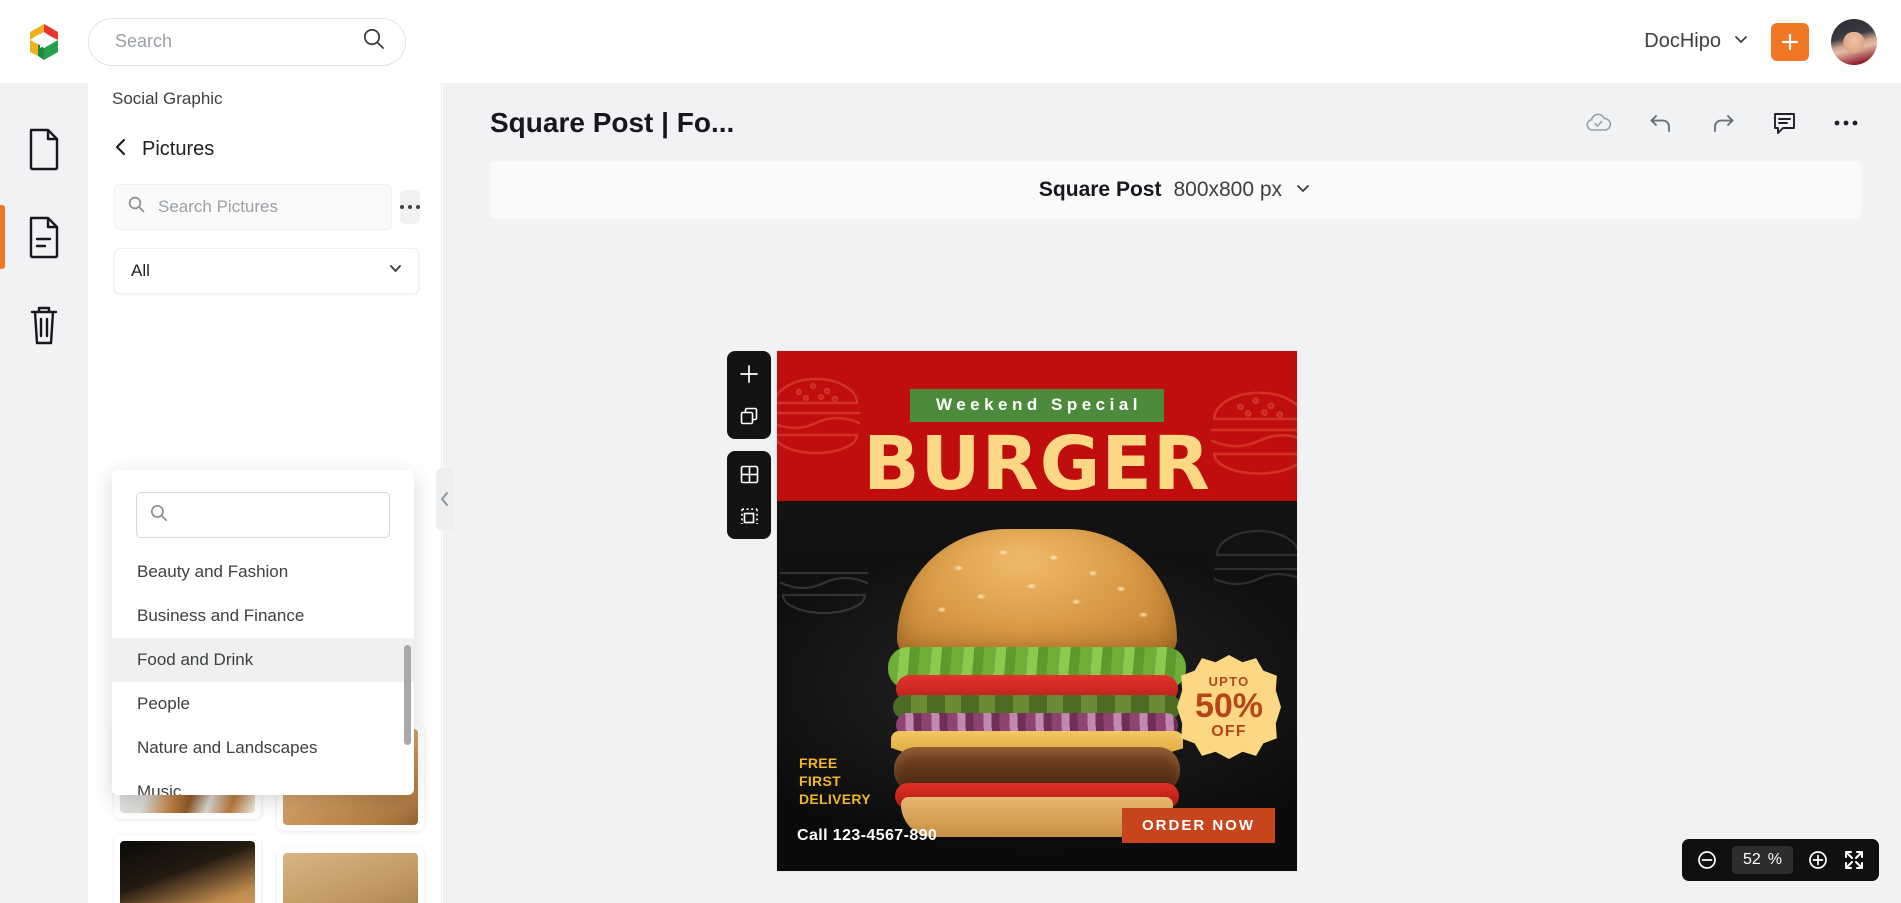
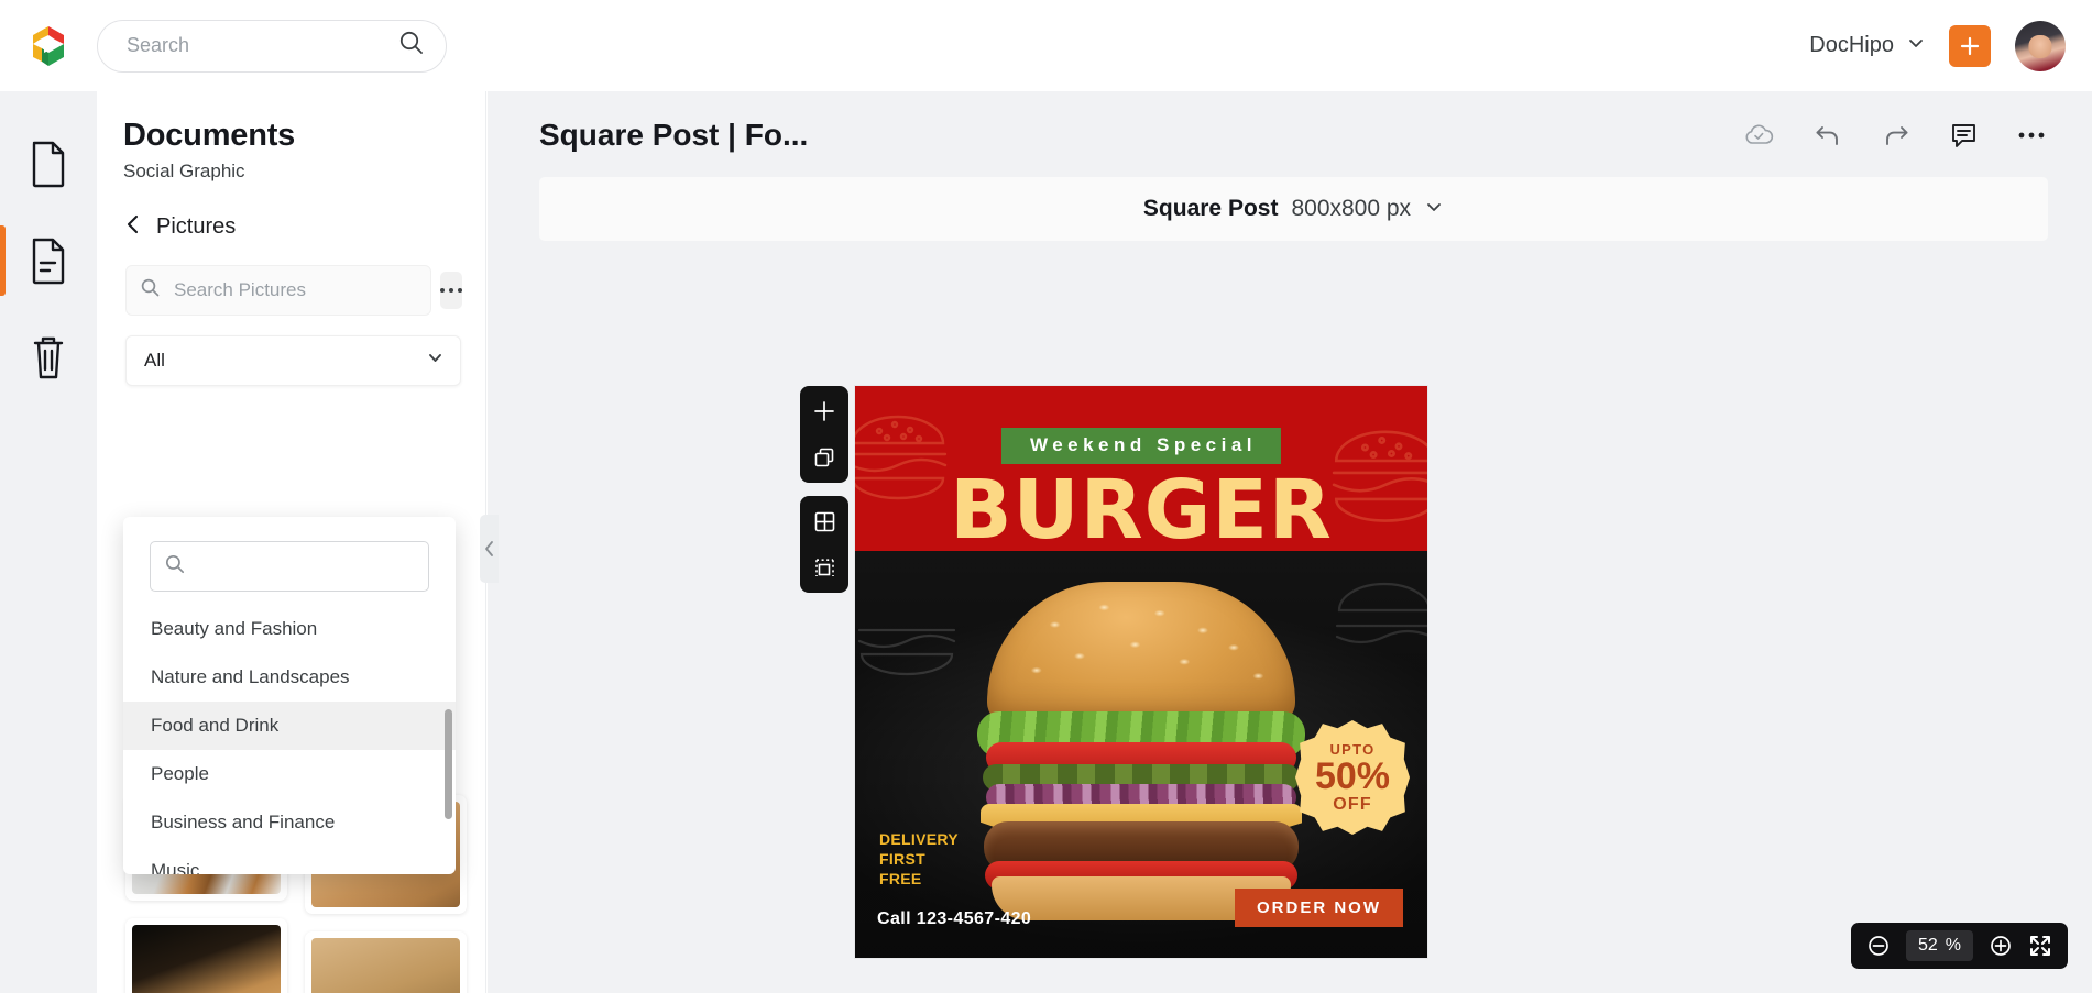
  Search
  DocHipo
+ Documents
  Social Graphic
  Pictures
  Search Pictures
  All
  Beauty and Fashion
- Business and Finance
+ Nature and Landscapes
  Food and Drink
  People
- Nature and Landscapes
+ Business and Finance
  Music
  Square Post | Fo...
  Square Post
  800x800 px
  Weekend Special
  BURGER
  UPTO
  50%
  OFF
- FREE
+ DELIVERY
  FIRST
- DELIVERY
+ FREE
- Call 123-4567-890
+ Call 123-4567-420
  ORDER NOW
  52
  %
